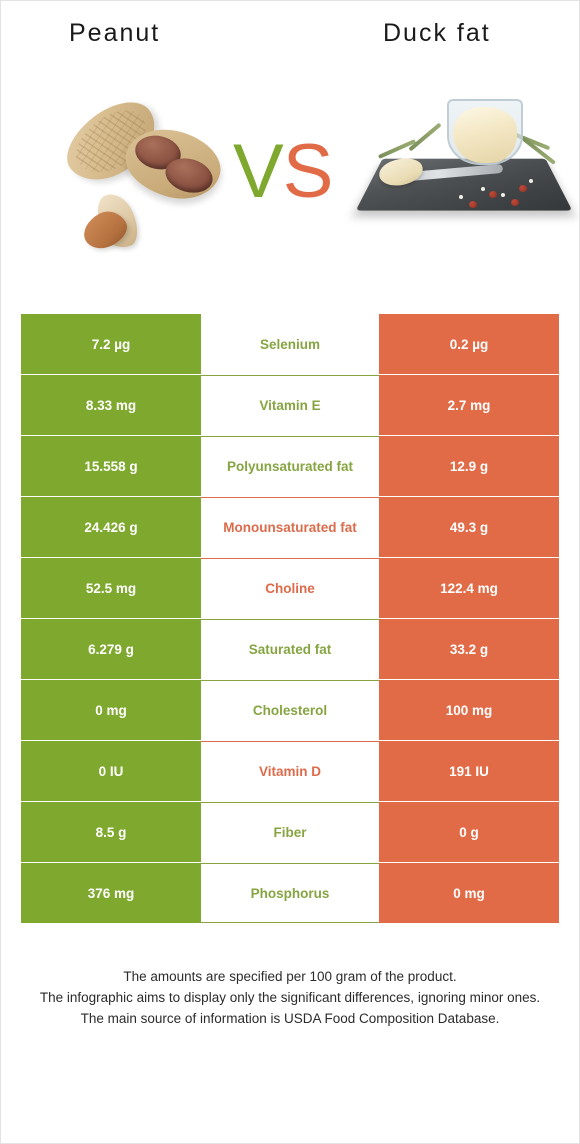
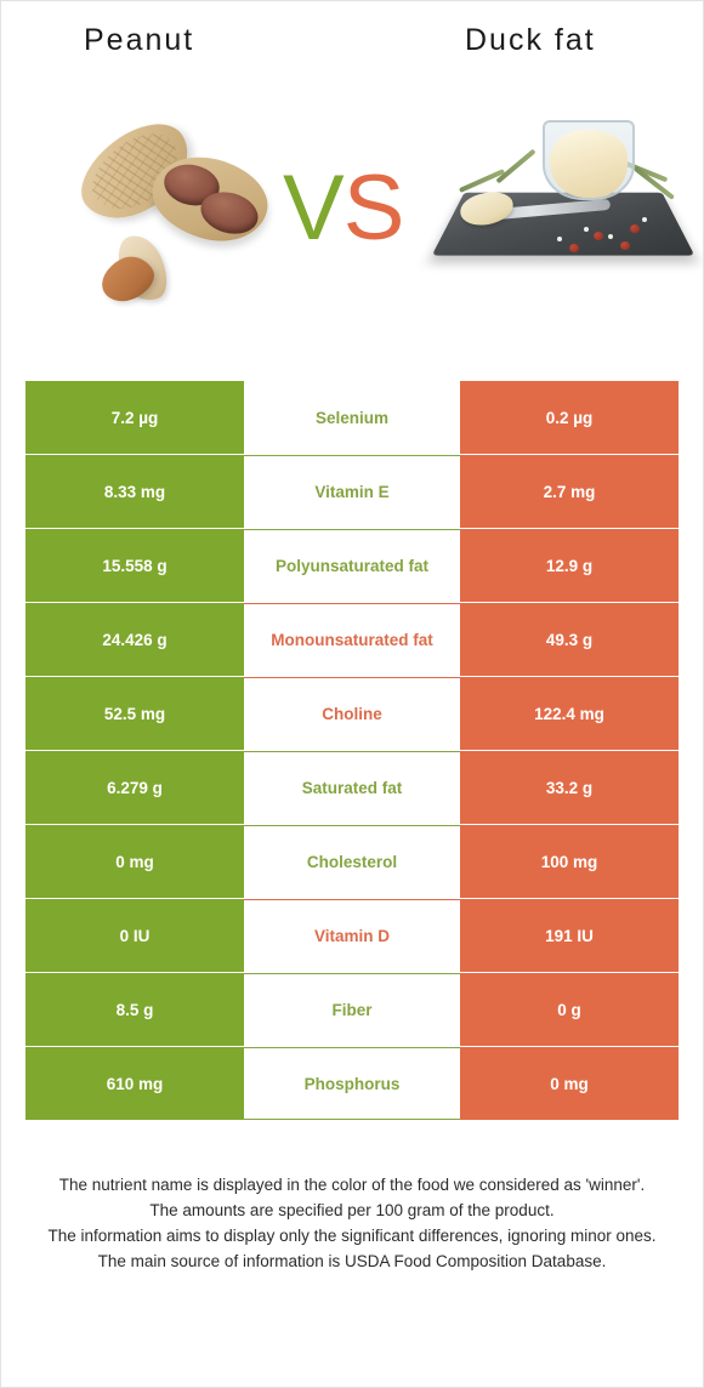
  Peanut
  Duck fat
  VS
  7.2 µg
  Selenium
  0.2 µg
  8.33 mg
  Vitamin E
  2.7 mg
  15.558 g
  Polyunsaturated fat
  12.9 g
  24.426 g
  Monounsaturated fat
  49.3 g
  52.5 mg
  Choline
  122.4 mg
  6.279 g
  Saturated fat
  33.2 g
  0 mg
  Cholesterol
  100 mg
  0 IU
  Vitamin D
  191 IU
  8.5 g
  Fiber
  0 g
- 376 mg
+ 610 mg
  Phosphorus
  0 mg
+ The nutrient name is displayed in the color of the food we considered as 'winner'.
  The amounts are specified per 100 gram of the product.
- The infographic aims to display only the significant differences, ignoring minor ones.
+ The information aims to display only the significant differences, ignoring minor ones.
  The main source of information is USDA Food Composition Database.
